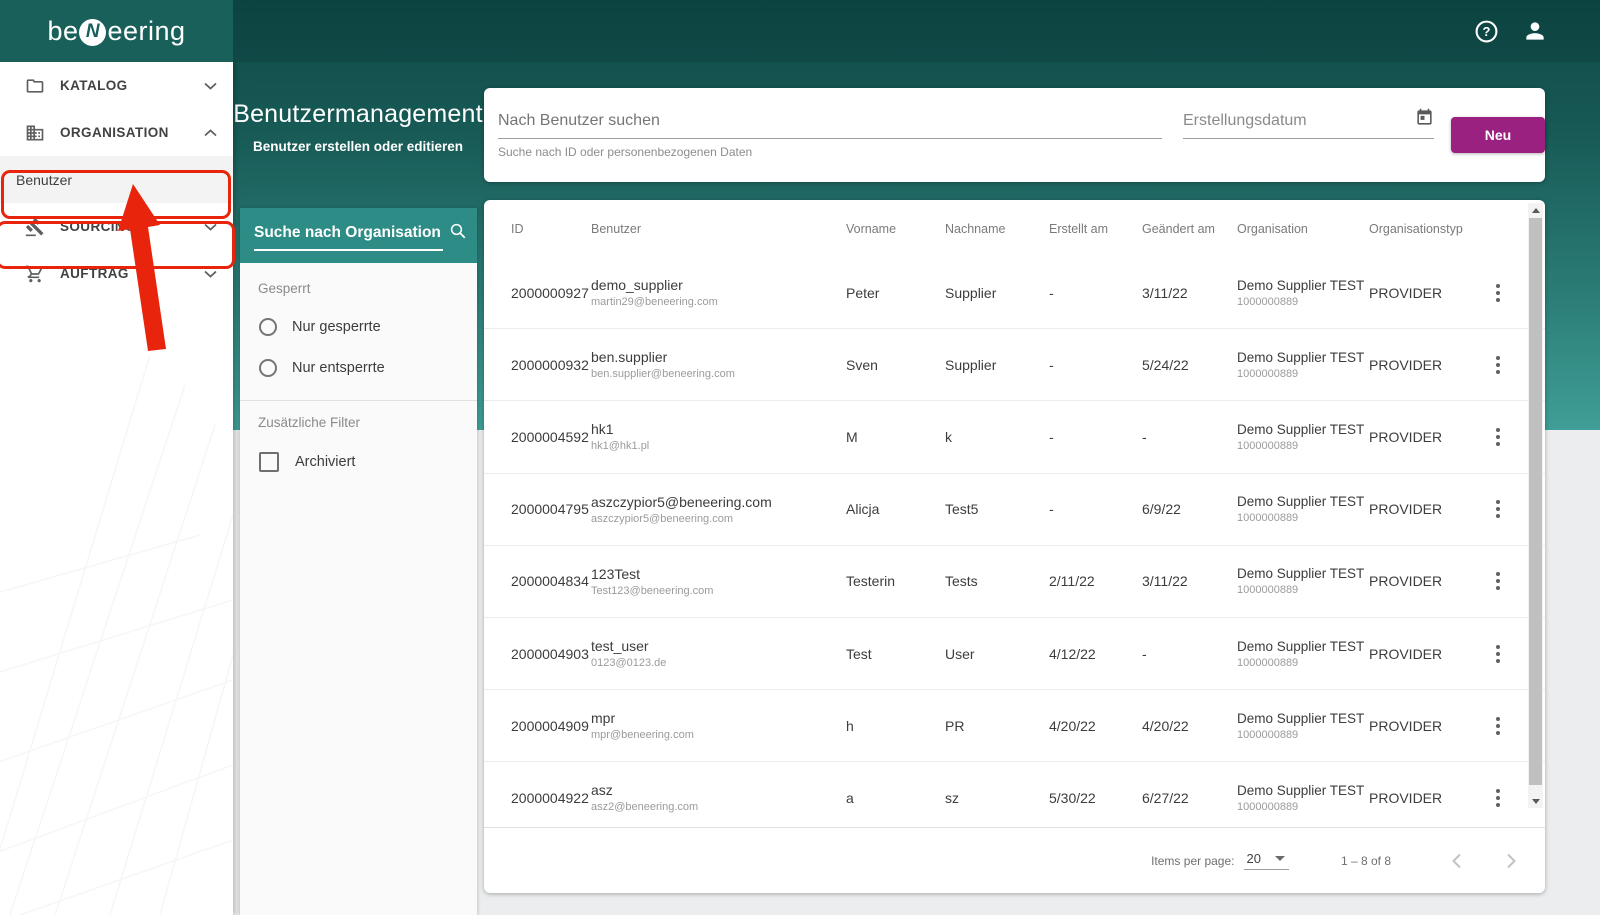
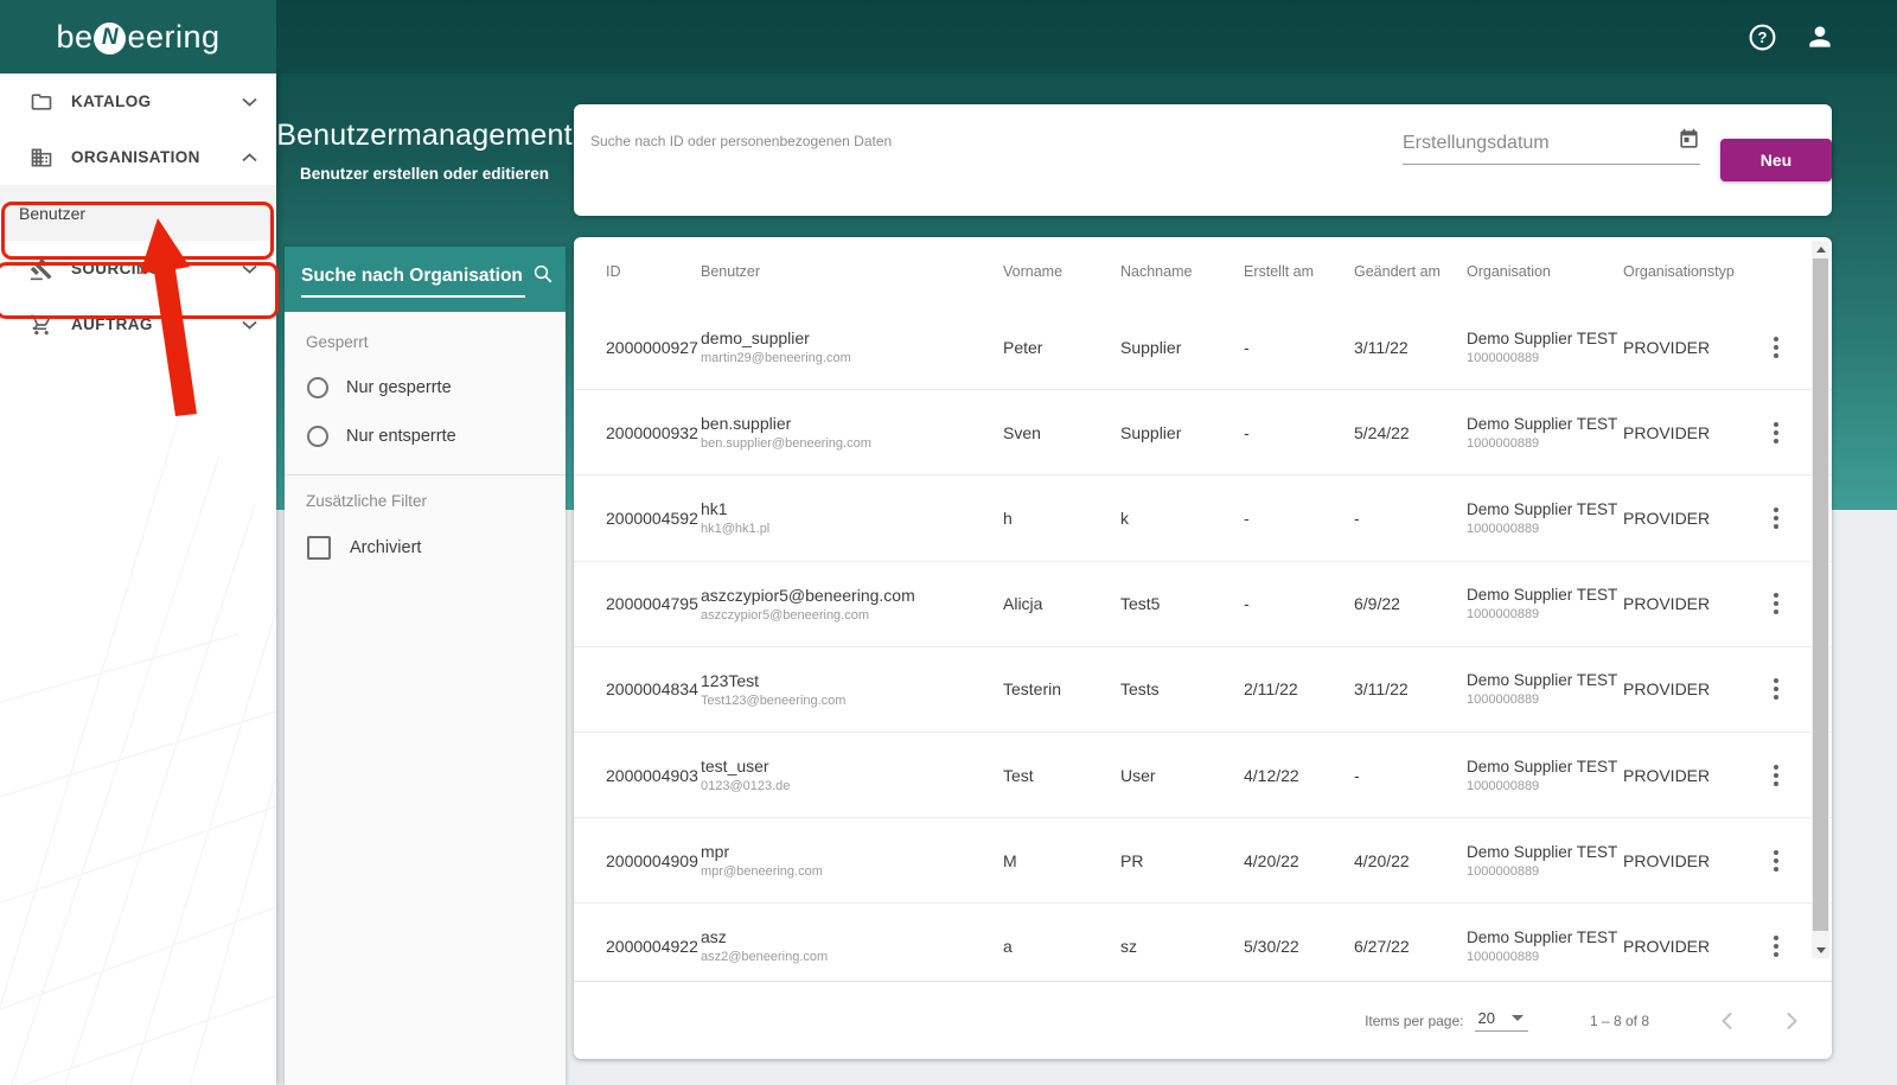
  ?
  be
  N
  eering
  KATALOG
  ORGANISATION
  Benutzer
  SOURCI
  AUFTRAG
  Benutzermanagement
  Benutzer erstellen oder editieren
- Nach Benutzer suchen
  Suche nach ID oder personenbezogenen Daten
  Erstellungsdatum
  Neu
  Suche nach Organisation
  Gesperrt
  Nur gesperrte
  Nur entsperrte
  Zusätzliche Filter
  Archiviert
  ID
  Benutzer
  Vorname
  Nachname
  Erstellt am
  Geändert am
  Organisation
  Organisationstyp
  2000000927
  demo_supplier
  martin29@beneering.com
  Peter
  Supplier
  -
  3/11/22
  Demo Supplier TEST
  1000000889
  PROVIDER
  2000000932
  ben.supplier
  ben.supplier@beneering.com
  Sven
  Supplier
  -
  5/24/22
  Demo Supplier TEST
  1000000889
  PROVIDER
  2000004592
  hk1
  hk1@hk1.pl
- M
+ h
  k
  -
  -
  Demo Supplier TEST
  1000000889
  PROVIDER
  2000004795
  aszczypior5@beneering.com
  aszczypior5@beneering.com
  Alicja
  Test5
  -
  6/9/22
  Demo Supplier TEST
  1000000889
  PROVIDER
  2000004834
  123Test
  Test123@beneering.com
  Testerin
  Tests
  2/11/22
  3/11/22
  Demo Supplier TEST
  1000000889
  PROVIDER
  2000004903
  test_user
  0123@0123.de
  Test
  User
  4/12/22
  -
  Demo Supplier TEST
  1000000889
  PROVIDER
  2000004909
  mpr
  mpr@beneering.com
- h
+ M
  PR
  4/20/22
  4/20/22
  Demo Supplier TEST
  1000000889
  PROVIDER
  2000004922
  asz
  asz2@beneering.com
  a
  sz
  5/30/22
  6/27/22
  Demo Supplier TEST
  1000000889
  PROVIDER
  Items per page:
  20
  1 – 8 of 8
